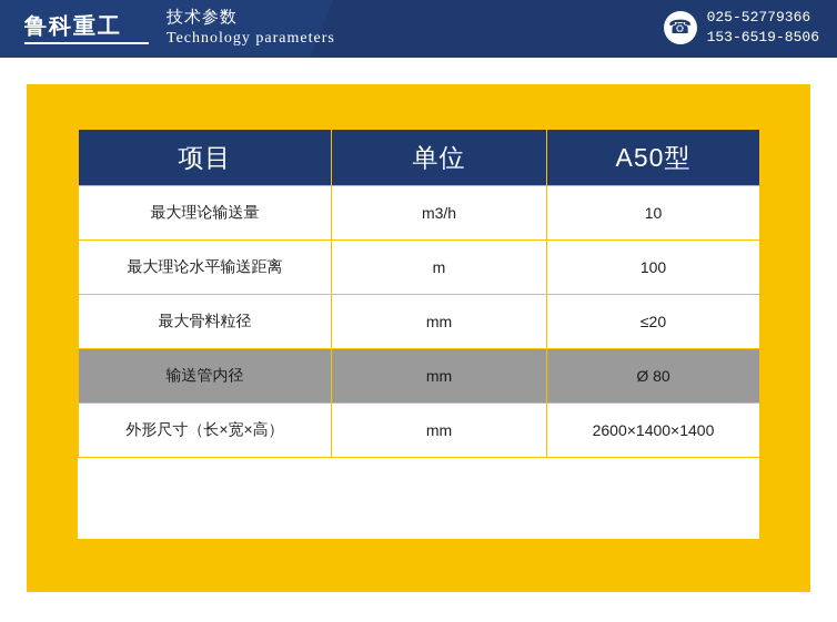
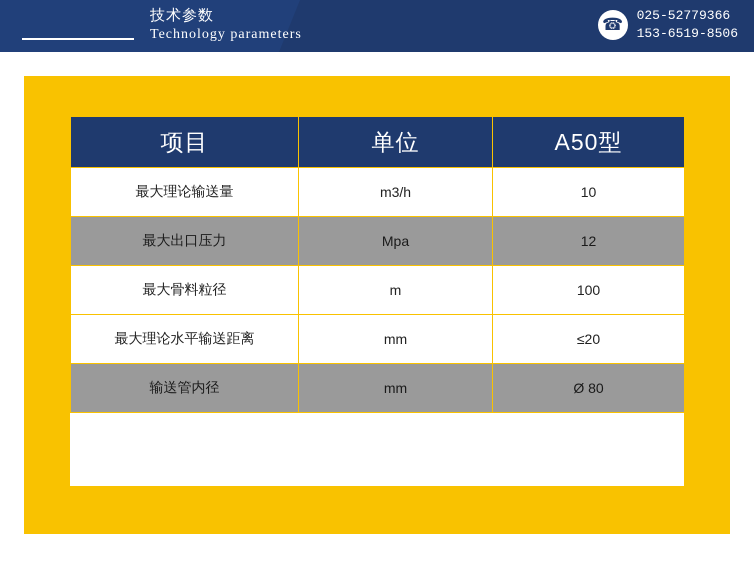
- 鲁科重工
  技术参数
  Technology parameters
  ☎
  025-52779366
  153-6519-8506
  项目	单位	A50型
  最大理论输送量	m3/h	10
+ 最大出口压力	Mpa	12
- 最大理论水平输送距离	m	100
+ 最大骨料粒径	m	100
- 最大骨料粒径	mm	≤20
+ 最大理论水平输送距离	mm	≤20
  输送管内径	mm	Ø 80
- 外形尺寸（长×宽×高）	mm	2600×1400×1400
